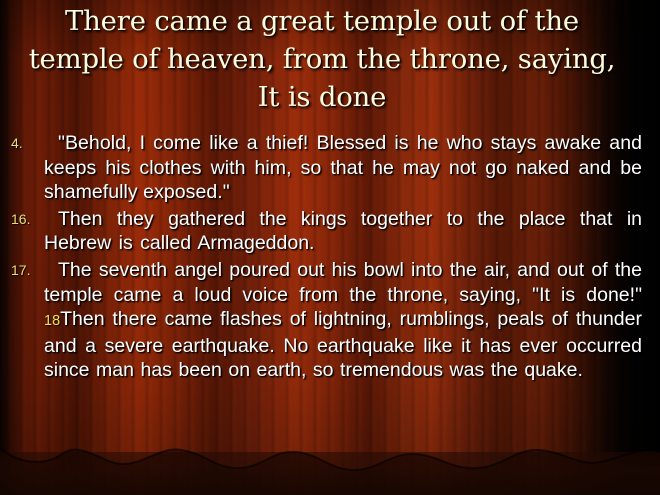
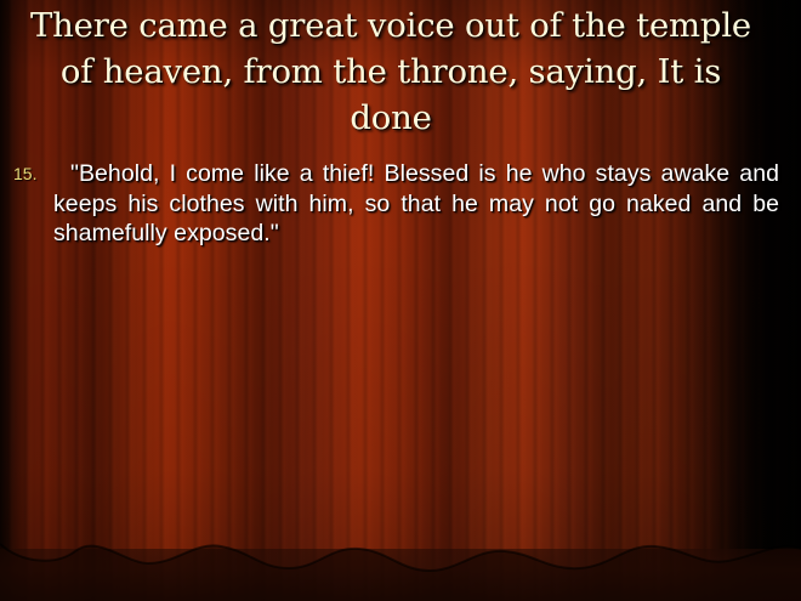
- There came a great temple out of the temple of heaven, from the throne, saying, It is done
+ There came a great voice out of the temple of heaven, from the throne, saying, It is done
- 4.
+ 15.
  "Behold, I come like a thief! Blessed is he who stays awake and keeps his clothes with him, so that he may not go naked and be shamefully exposed."
- 16.
- Then they gathered the kings together to the place that in Hebrew is called Armageddon.
- 17.
- The seventh angel poured out his bowl into the air, and out of the temple came a loud voice from the throne, saying, "It is done!" 18Then there came flashes of lightning, rumblings, peals of thunder and a severe earthquake. No earthquake like it has ever occurred since man has been on earth, so tremendous was the quake.
